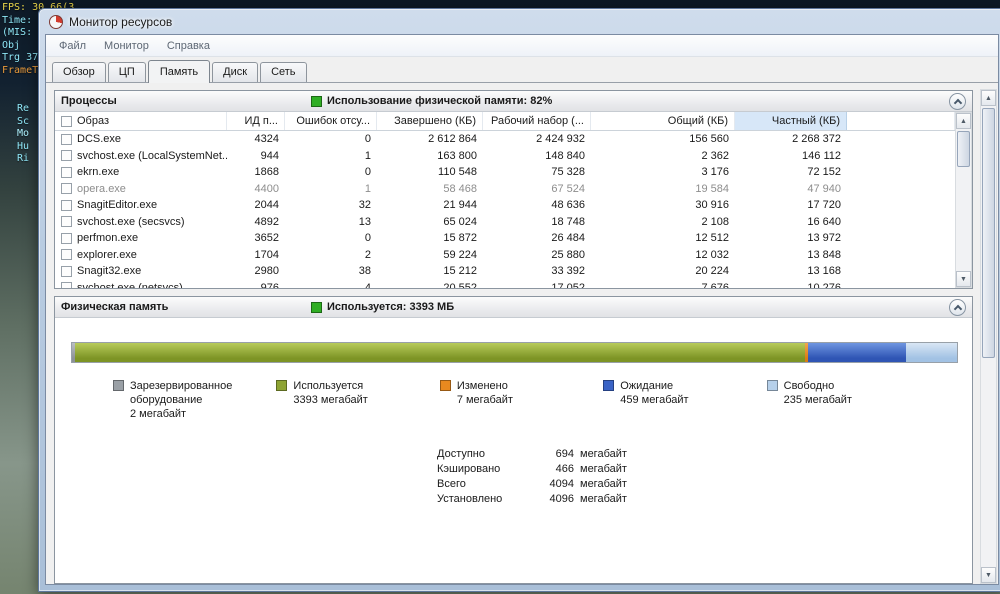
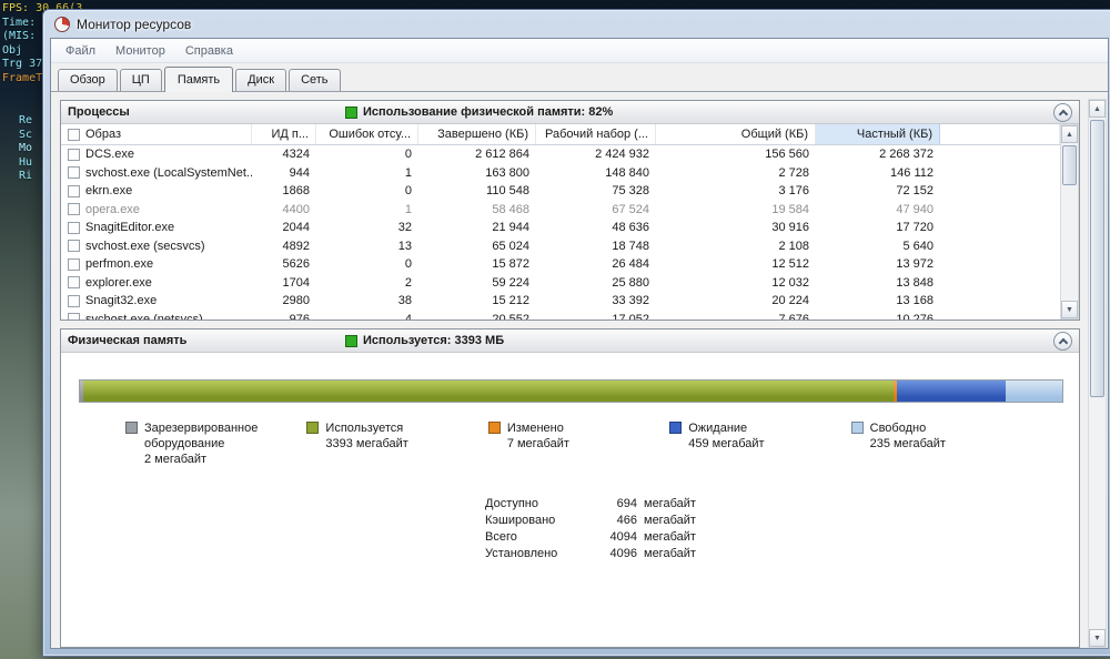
  Time:
  Trg 37
  FrameT
  Re
  Sc
  Mo
  Hu
  Ri
  Монитор ресурсов
  Файл
  Монитор
  Справка
  Обзор
  ЦП
  Память
  Диск
  Сеть
  Процессы
  Использование физической памяти: 82%
  Образ
  ИД п...
  Ошибок отсу...
  Завершено (КБ)
  Рабочий набор (...
  Общий (КБ)
  Частный (КБ)
  DCS.exe
  4324
  0
  2 612 864
  2 424 932
  156 560
  2 268 372
  svchost.exe (LocalSystemNet..
  944
  1
  163 800
  148 840
- 2 362
+ 2 728
  146 112
  ekrn.exe
  1868
  0
  110 548
  75 328
  3 176
  72 152
  opera.exe
  4400
  1
  58 468
  67 524
  19 584
  47 940
  SnagitEditor.exe
  2044
  32
  21 944
  48 636
  30 916
  17 720
  svchost.exe (secsvcs)
  4892
  13
  65 024
  18 748
  2 108
- 16 640
+ 5 640
  perfmon.exe
- 3652
+ 5626
  0
  15 872
  26 484
  12 512
  13 972
  explorer.exe
  1704
  2
  59 224
  25 880
  12 032
  13 848
  Snagit32.exe
  2980
  38
  15 212
  33 392
  20 224
  13 168
  svchost.exe (netsvcs)
  976
  4
  20 552
  17 052
  7 676
  10 276
  Физическая память
  Используется: 3393 МБ
  Зарезервированное оборудование
  2 мегабайт
  Используется
  3393 мегабайт
  Изменено
  7 мегабайт
  Ожидание
  459 мегабайт
  Свободно
  235 мегабайт
  Доступно
  694
  мегабайт
  Кэшировано
  466
  мегабайт
  Всего
  4094
  мегабайт
  Установлено
  4096
  мегабайт
